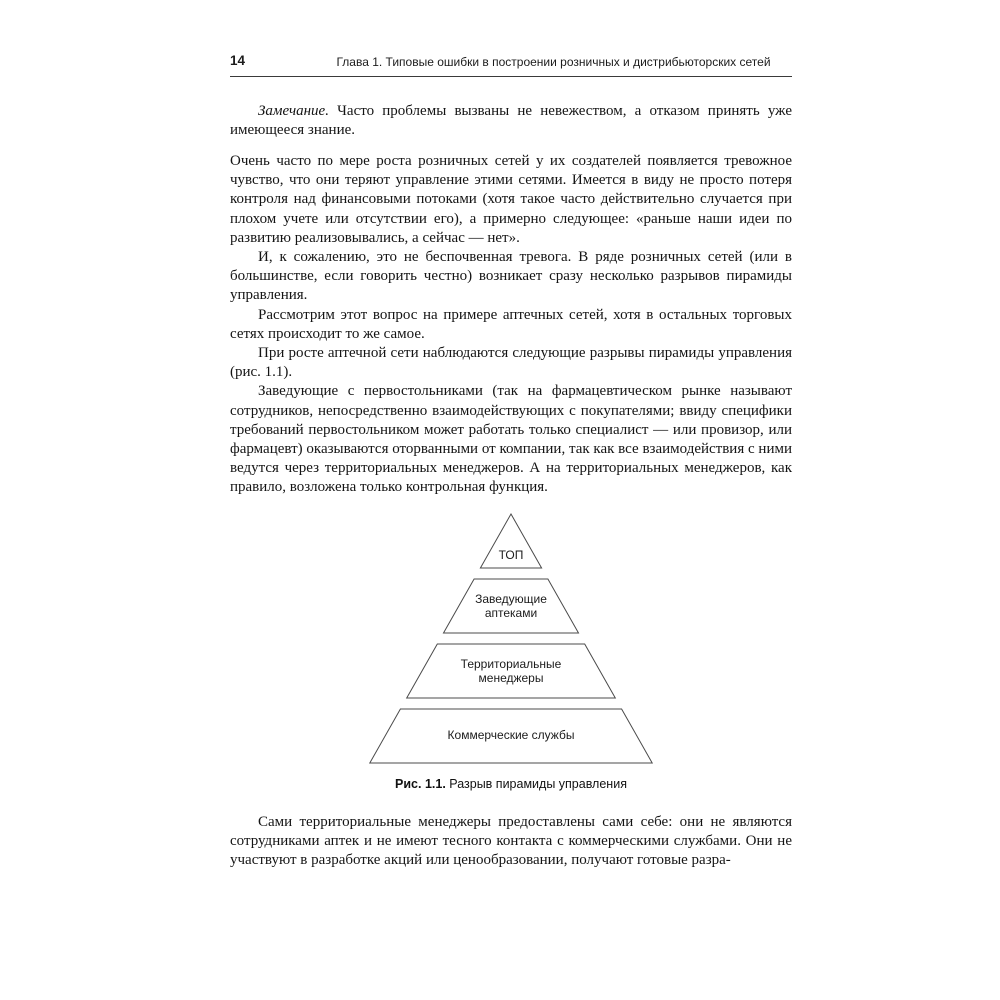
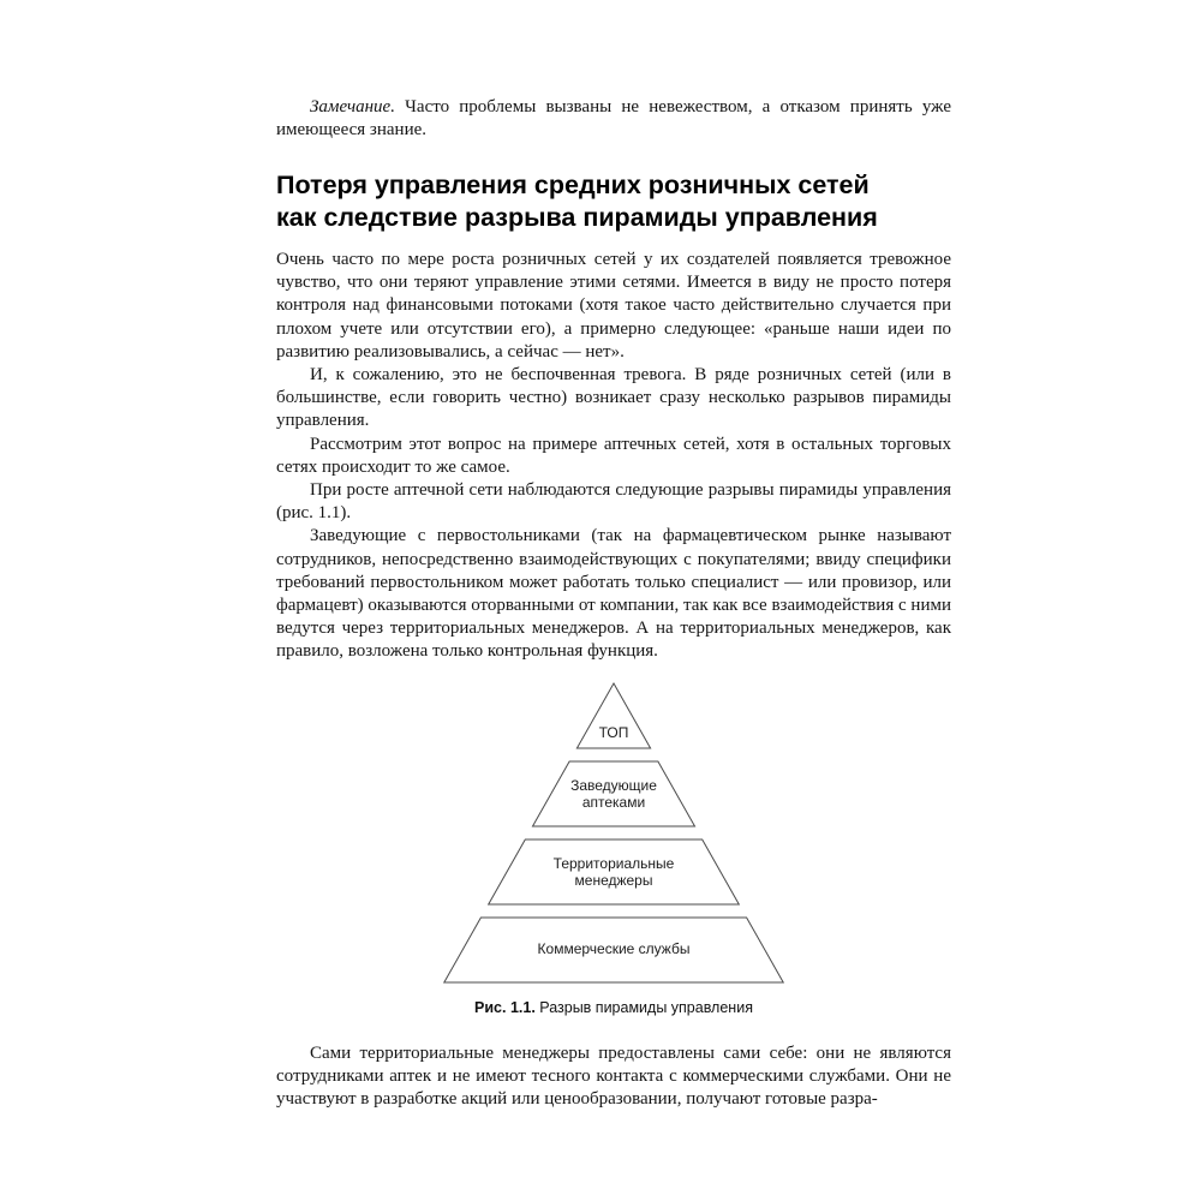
- 14
- Глава 1. Типовые ошибки в построении розничных и дистрибьюторских сетей
  Замечание. Часто проблемы вызваны не невежеством, а отказом принять уже имеющееся знание.
+ Потеря управления средних розничных сетей
+ как следствие разрыва пирамиды управления
  Очень часто по мере роста розничных сетей у их создателей появляется тревожное чувство, что они теряют управление этими сетями. Имеется в виду не просто потеря контроля над финансовыми потоками (хотя такое часто действительно случается при плохом учете или отсутствии его), а примерно следующее: «раньше наши идеи по развитию реализовывались, а сейчас — нет».
  И, к сожалению, это не беспочвенная тревога. В ряде розничных сетей (или в большинстве, если говорить честно) возникает сразу несколько разрывов пирамиды управления.
  Рассмотрим этот вопрос на примере аптечных сетей, хотя в остальных торговых сетях происходит то же самое.
  При росте аптечной сети наблюдаются следующие разрывы пирамиды управления (рис. 1.1).
  Заведующие с первостольниками (так на фармацевтическом рынке называют сотрудников, непосредственно взаимодействующих с покупателями; ввиду специфики требований первостольником может работать только специалист — или провизор, или фармацевт) оказываются оторванными от компании, так как все взаимодействия с ними ведутся через территориальных менеджеров. А на территориальных менеджеров, как правило, возложена только контрольная функция.
  ТОП
  Заведующие аптеками
  Территориальные менеджеры
  Коммерческие службы
  Рис. 1.1. Разрыв пирамиды управления
  Сами территориальные менеджеры предоставлены сами себе: они не являются сотрудниками аптек и не имеют тесного контакта с коммерческими службами. Они не участвуют в разработке акций или ценообразовании, получают готовые разра-
